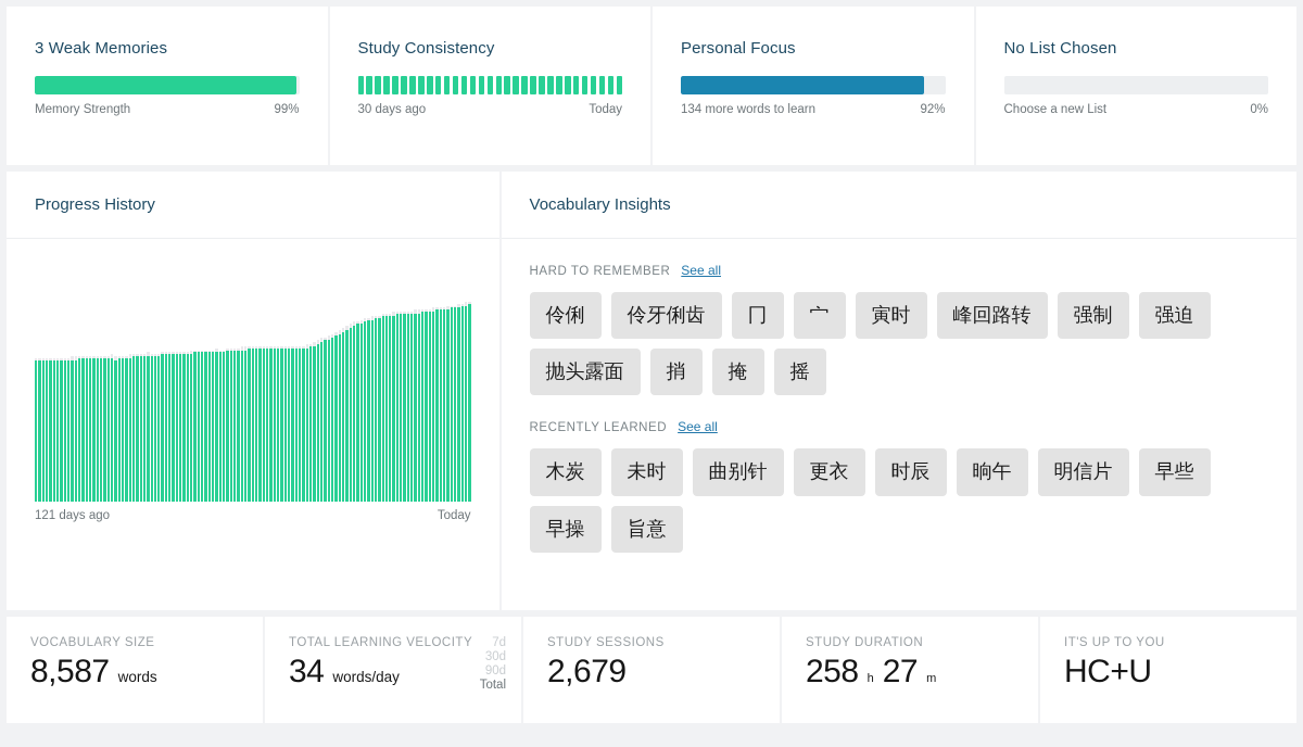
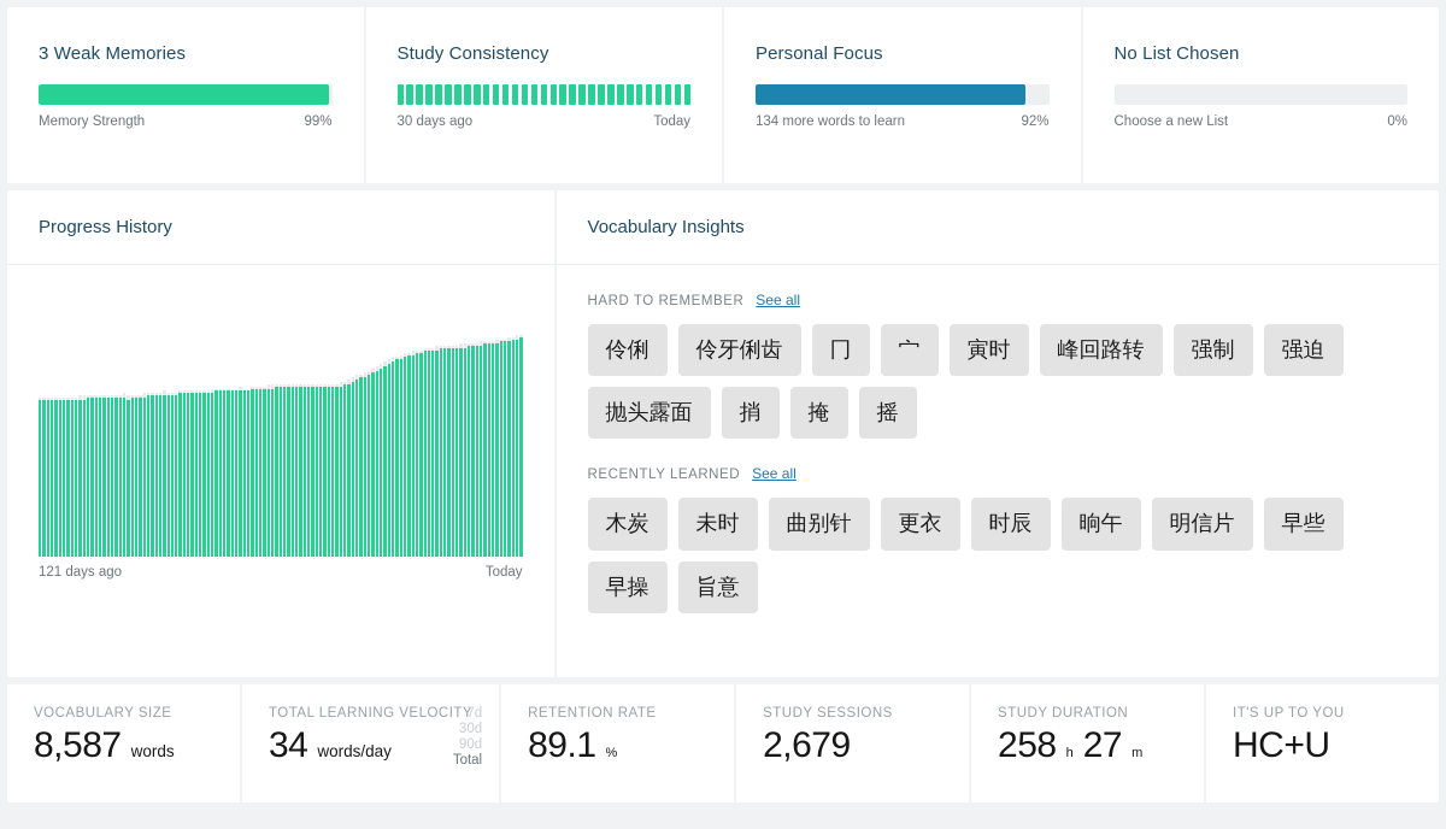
  3 Weak Memories
  Memory Strength
  99%
  Study Consistency
  30 days ago
  Today
  Personal Focus
  134 more words to learn
  92%
  No List Chosen
  Choose a new List
  0%
  Progress History
  121 days ago
  Today
  Vocabulary Insights
  HARD TO REMEMBER
  See all
  伶俐
  伶牙俐齿
  冂
  宀
  寅时
  峰回路转
  强制
  强迫
  抛头露面
  捎
  掩
  摇
  RECENTLY LEARNED
  See all
  木炭
  未时
  曲别针
  更衣
  时辰
  晌午
  明信片
  早些
  早操
  旨意
  VOCABULARY SIZE
  8,587
  words
  TOTAL LEARNING VELOCITY
  34
  words/day
  7d
  30d
  90d
  Total
+ RETENTION RATE
+ 89.1
+ %
  STUDY SESSIONS
  2,679
  STUDY DURATION
  258
  h
  27
  m
  IT'S UP TO YOU
  HC+U
